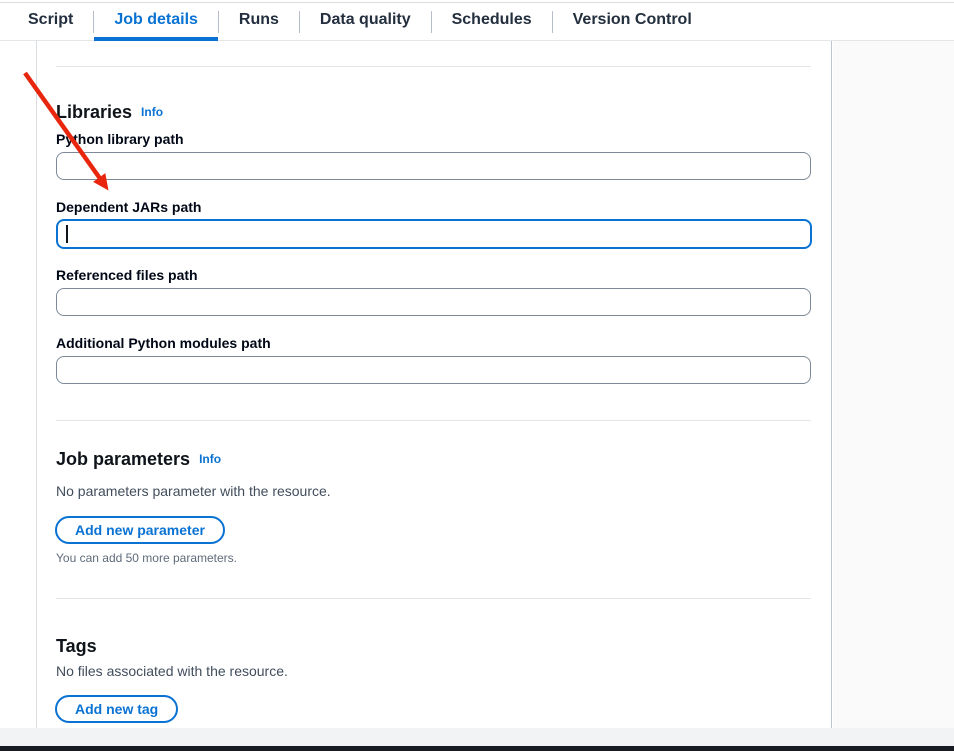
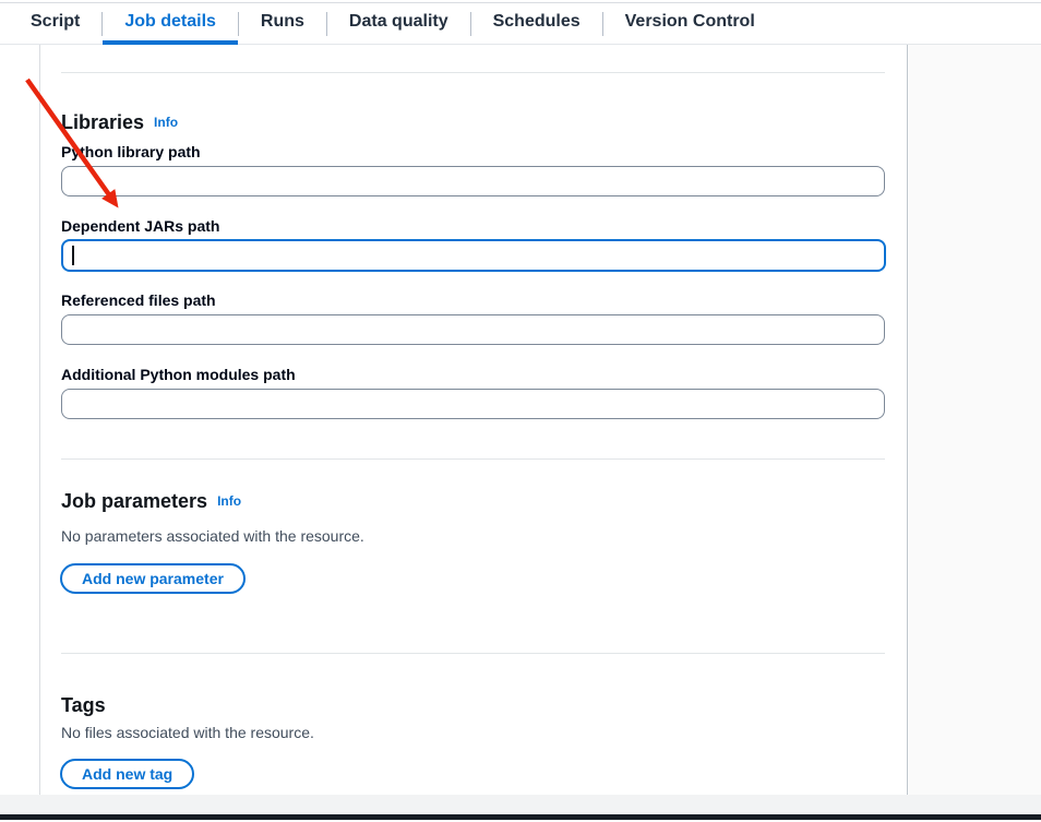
  Script
  Job details
  Runs
  Data quality
  Schedules
  Version Control
  Libraries Info
  Pthon library path
  Dependent JARs path
  Referenced files path
  Additional Python modules path
  Job parameters Info
- No parameters parameter with the resource.
+ No parameters associated with the resource.
  Add new parameter
- You can add 50 more parameters.
  Tags
  No files associated with the resource.
  Add new tag
